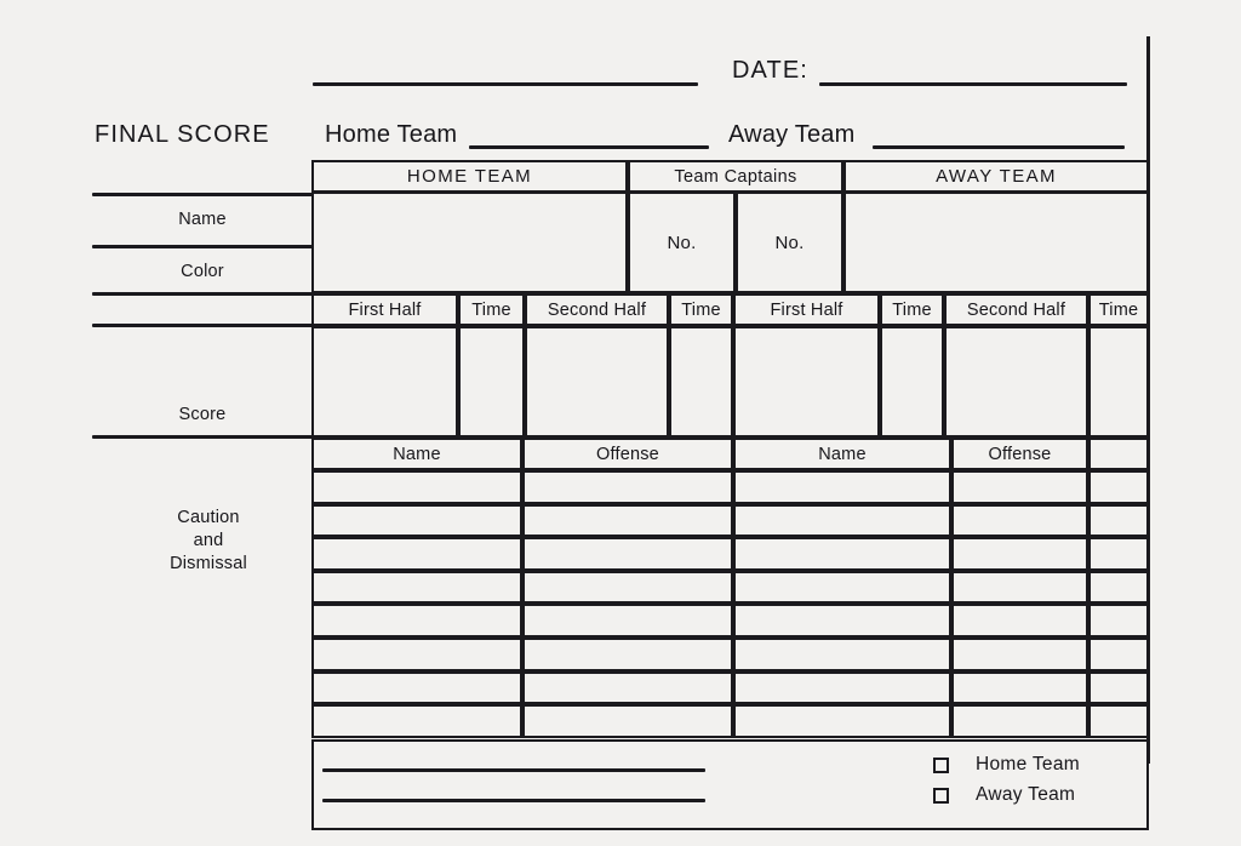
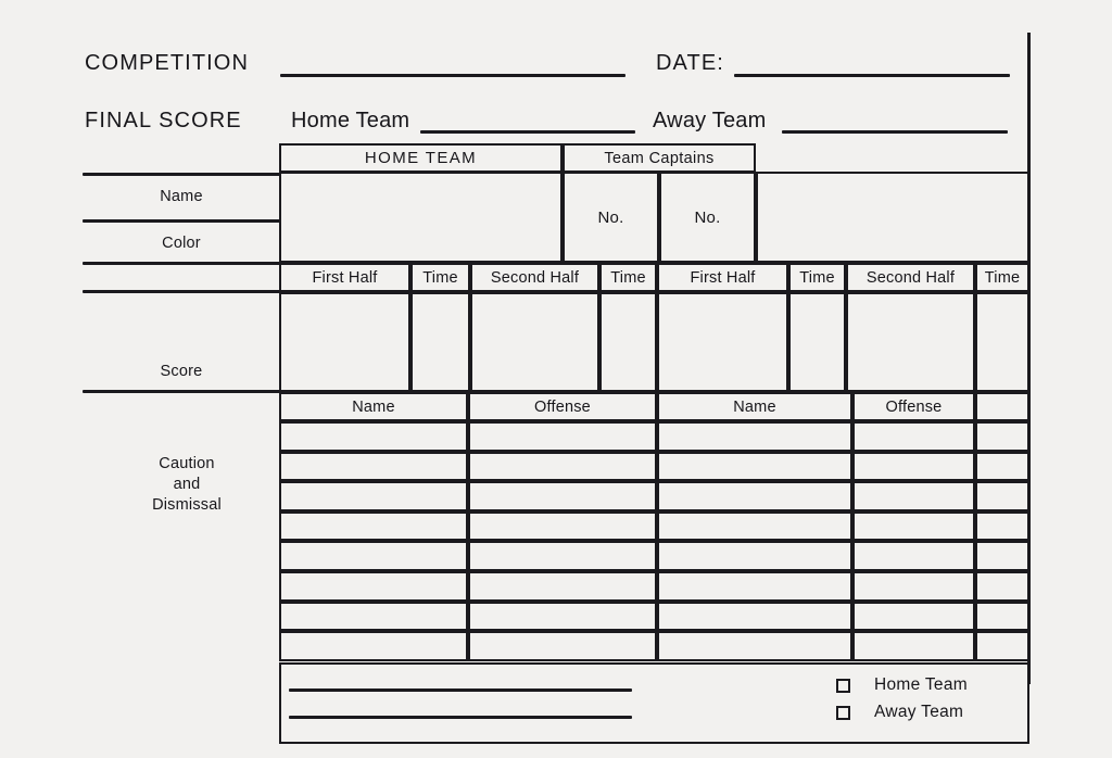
+ COMPETITION
  DATE:
  FINAL SCORE
  Home Team
  Away Team
  Name
  Color
  Score
  Caution
  and
  Dismissal
  HOME TEAM
  Team Captains
- AWAY TEAM
  No.
  No.
  First Half
  Time
  Second Half
  Time
  First Half
  Time
  Second Half
  Time
  Name
  Offense
  Name
  Offense
  Home Team
  Away Team
